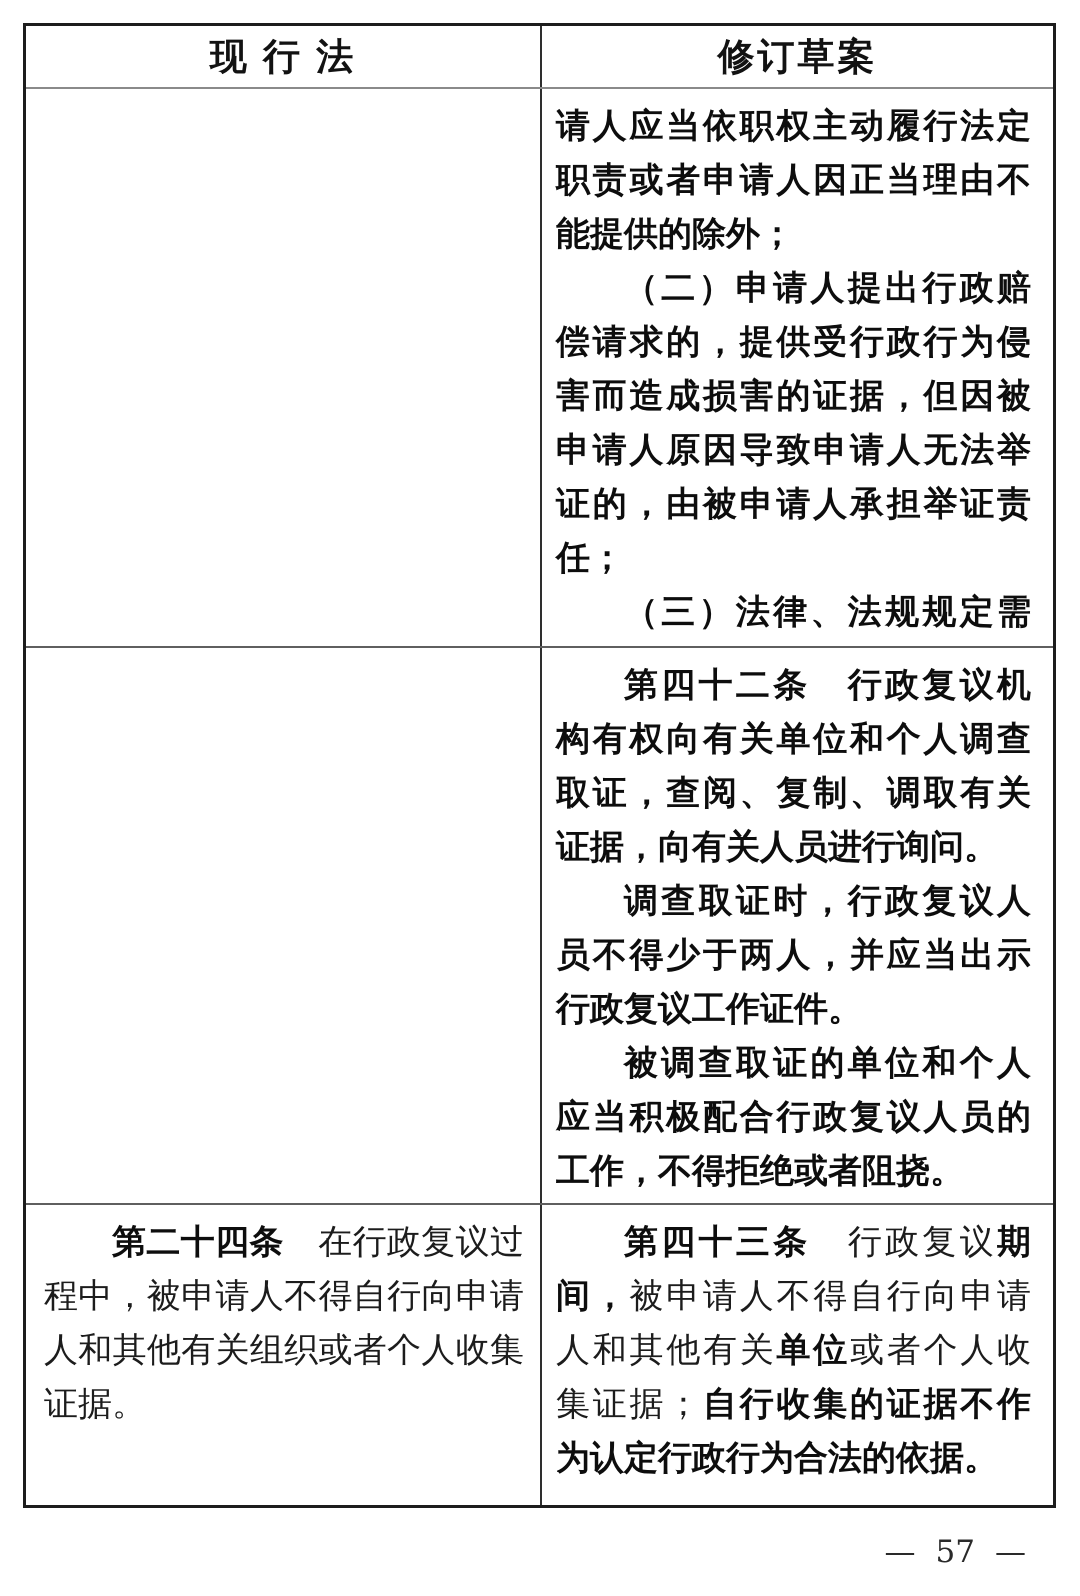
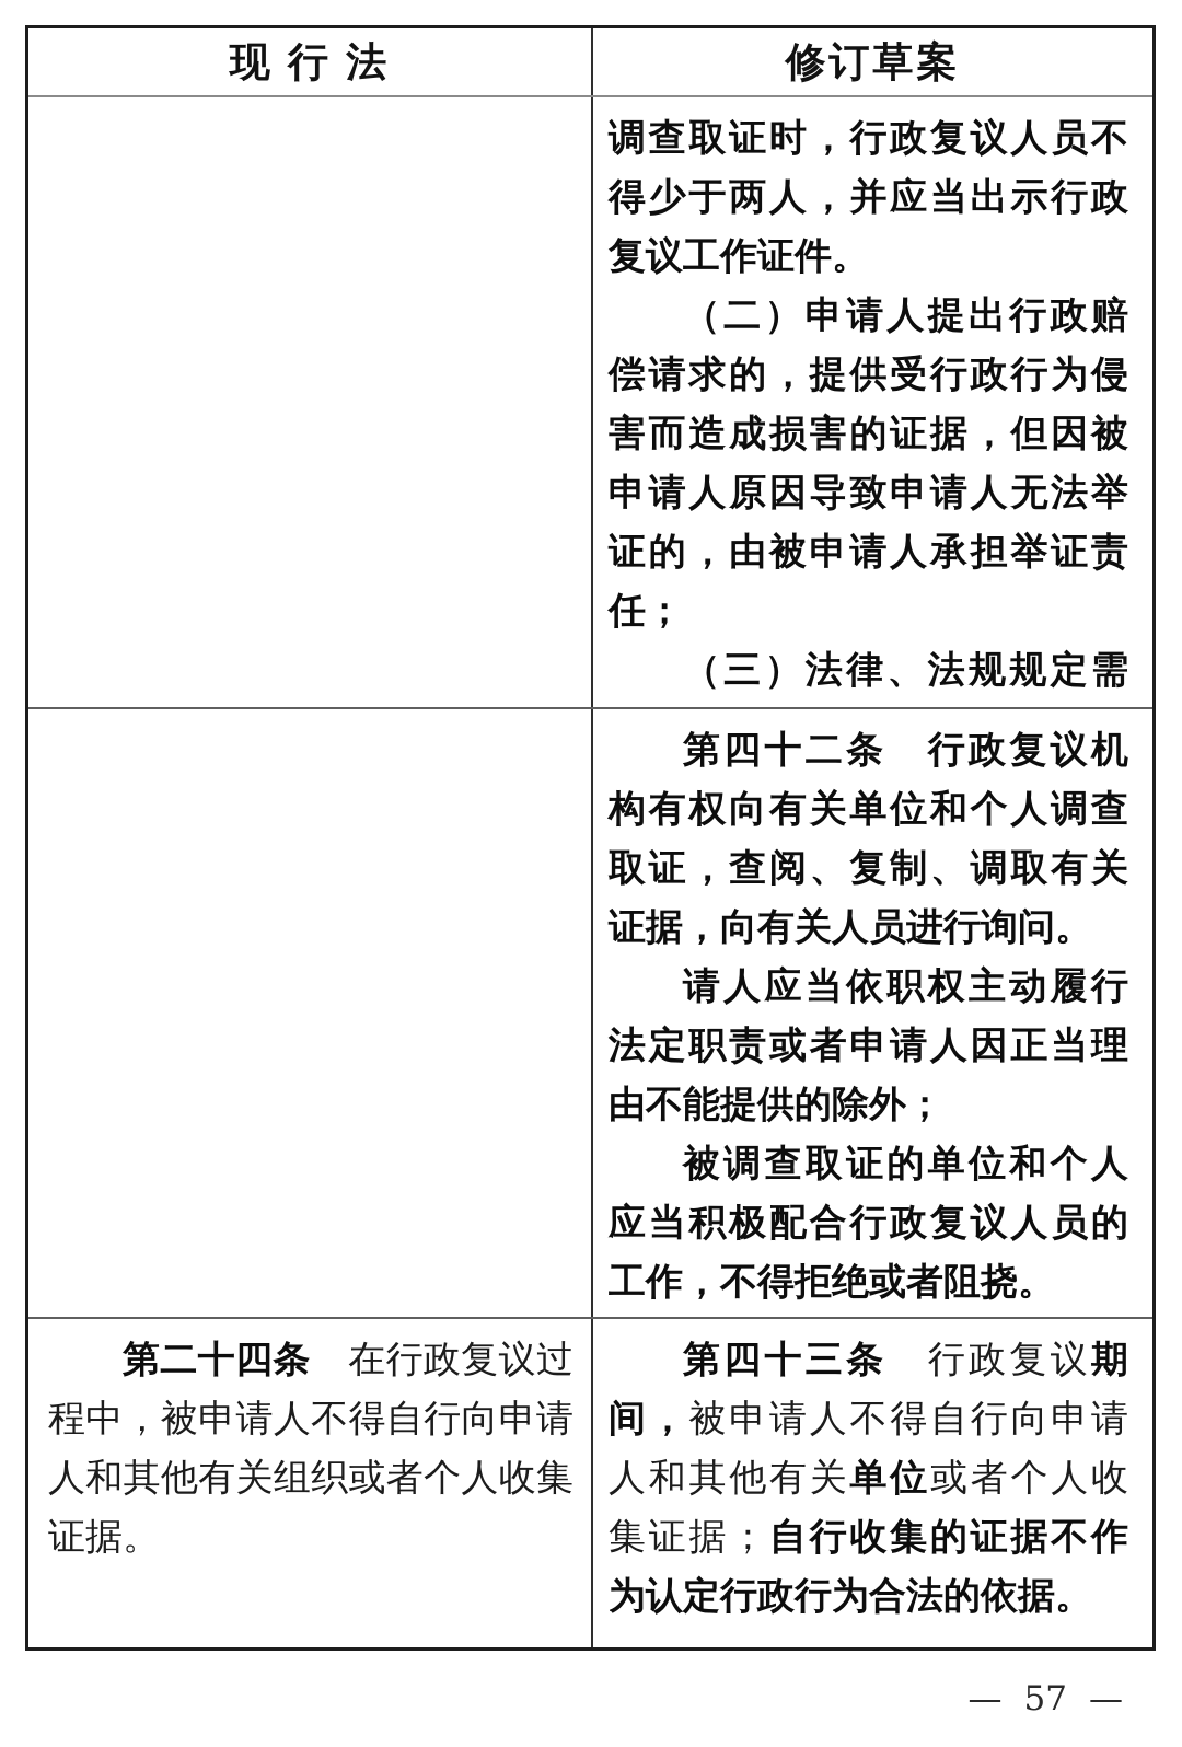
  现 行 法
  修订草案
- 请人应当依职权主动履行法定职责或者申请人因正当理由不能提供的除外；
+ 调查取证时，行政复议人员不得少于两人，并应当出示行政复议工作证件。
  （二）申请人提出行政赔偿请求的，提供受行政行为侵害而造成损害的证据，但因被申请人原因导致申请人无法举证的，由被申请人承担举证责任；
  第四十二条 行政复议机构有权向有关单位和个人调查取证，查阅、复制、调取有关证据，向有关人员进行询问。
- 调查取证时，行政复议人员不得少于两人，并应当出示行政复议工作证件。
+ 请人应当依职权主动履行法定职责或者申请人因正当理由不能提供的除外；
  被调查取证的单位和个人应当积极配合行政复议人员的工作，不得拒绝或者阻挠。
  第二十四条 在行政复议过程中，被申请人不得自行向申请人和其他有关组织或者个人收集证据。
  第四十三条 行政复议期间，被申请人不得自行向申请人和其他有关单位或者个人收集证据；自行收集的证据不作为认定行政行为合法的依据。
  — 57 —
